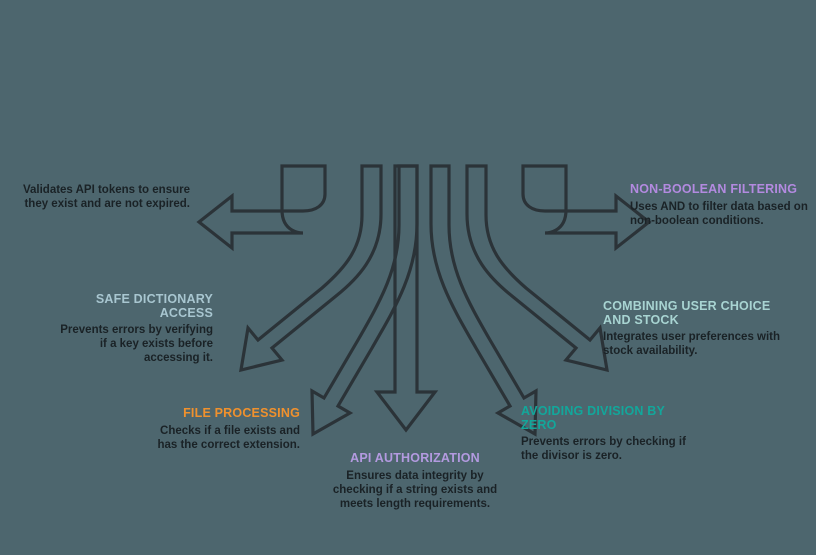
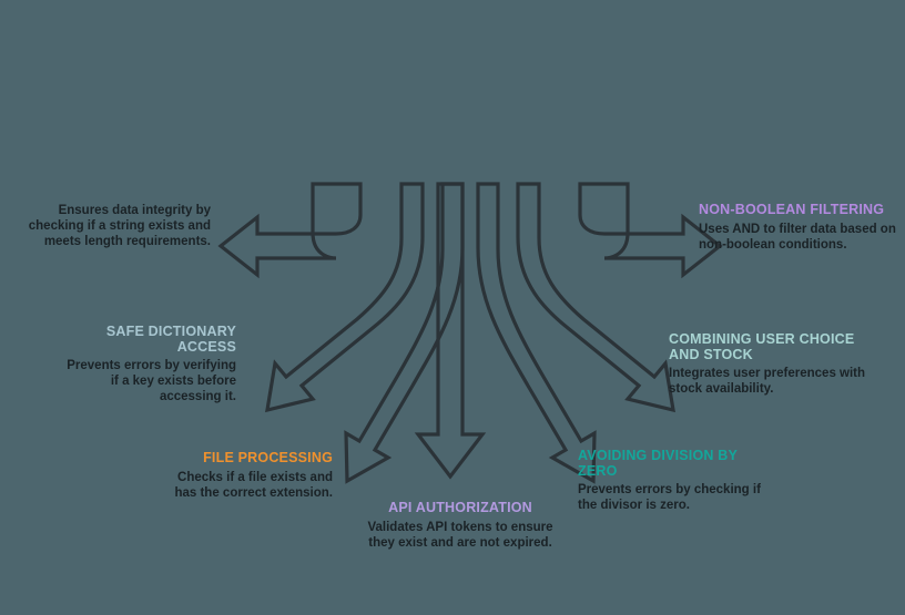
- Validates API tokens to ensure they exist and are not expired.
+ Ensures data integrity by checking if a string exists and meets length requirements.
  SAFE DICTIONARY ACCESS
  Prevents errors by verifying if a key exists before accessing it.
  FILE PROCESSING
  Checks if a file exists and has the correct extension.
  API AUTHORIZATION
- Ensures data integrity by checking if a string exists and meets length requirements.
+ Validates API tokens to ensure they exist and are not expired.
  AVOIDING DIVISION BY ZERO
  Prevents errors by checking if the divisor is zero.
  COMBINING USER CHOICE AND STOCK
  Integrates user preferences with stock availability.
  NON-BOOLEAN FILTERING
  Uses AND to filter data based on non-boolean conditions.
